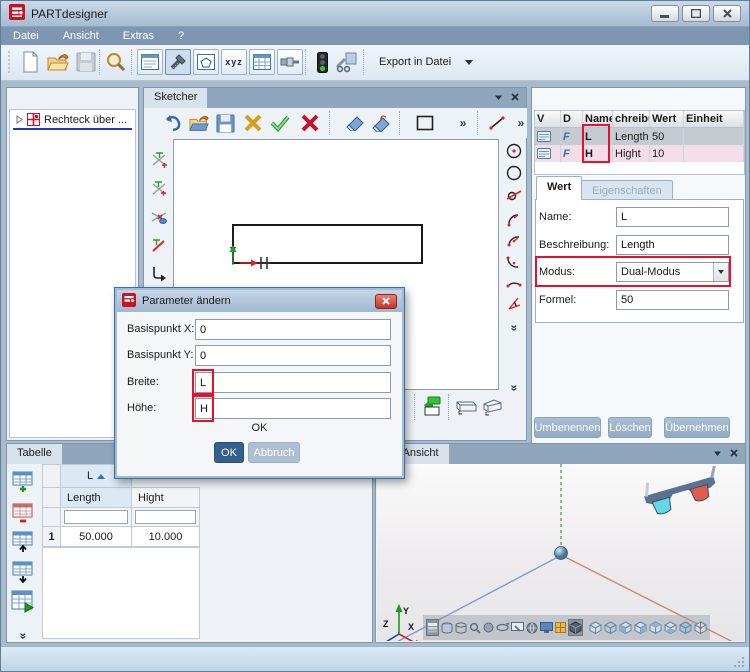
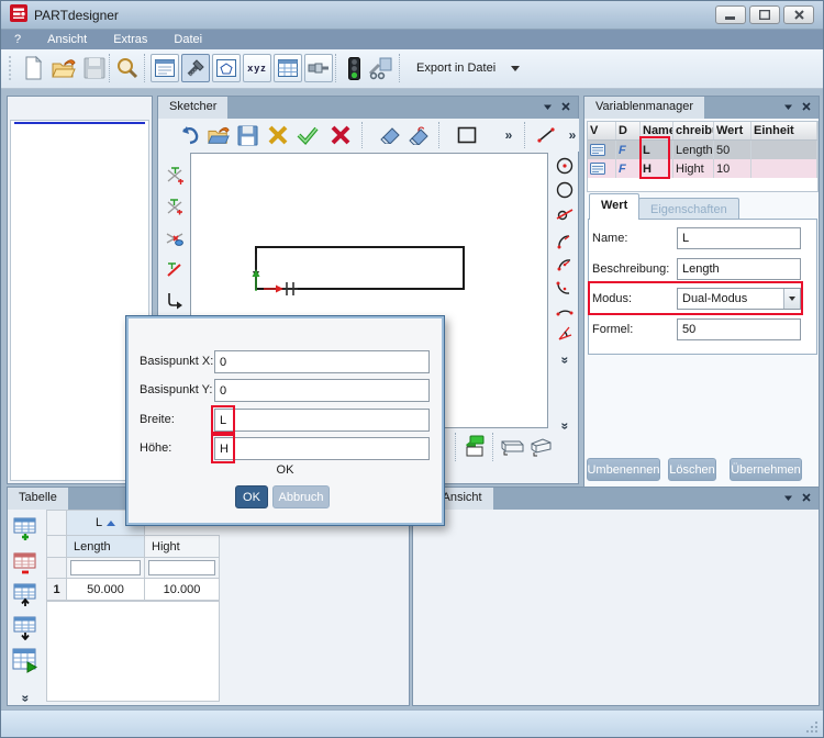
  PARTdesigner
- Datei
+ ?
  Ansicht
  Extras
- ?
+ Datei
  xyz
  Export in Datei
- Rechteck über ...
  Sketcher
  »
  »
+ Variablenmanager
  V
  D
  Name
  chreib
  Wert
  Einheit
  F
  L
  Length
  50
  F
  H
  Hight
  10
  Wert
  Eigenschaften
  Name:
  L
  Beschreibung:
  Length
  Modus:
  Dual-Modus
  Formel:
  50
  Umbenennen
  Löschen
  Übernehmen
  Tabelle
  L
  Length
  Hight
  1
  50.000
  10.000
  Ansicht
- Y
- X
- Z
- Parameter ändern
  Basispunkt X:
  0
  Basispunkt Y:
  0
  Breite:
  L
  Höhe:
  H
  OK
  OK
  Abbruch
